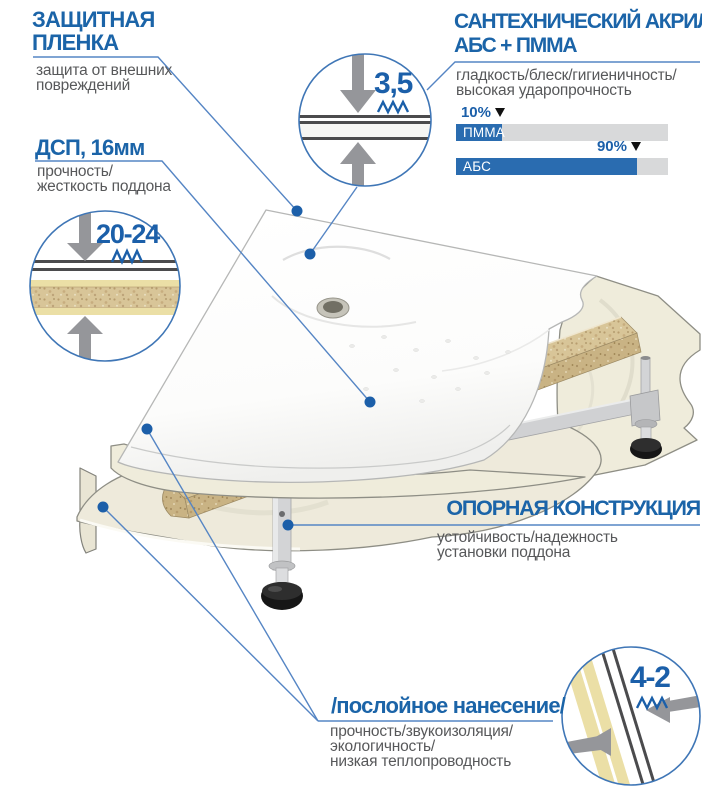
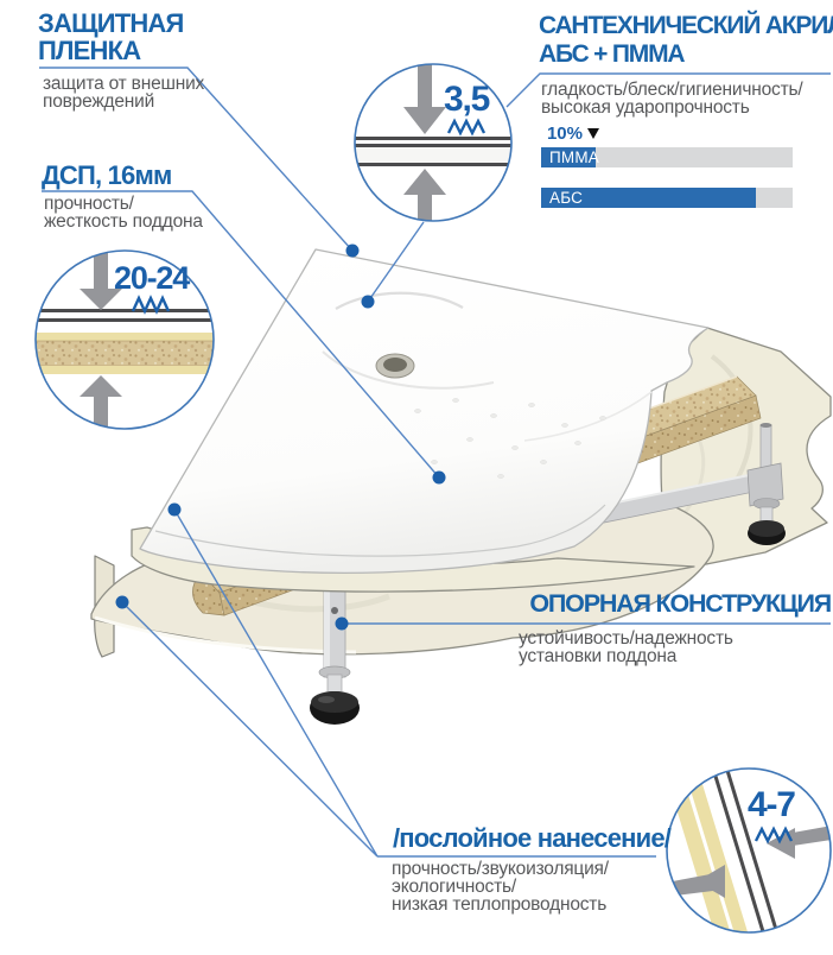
  ЗАЩИТНАЯ
  ПЛЕНКА
  защита от внешних
  повреждений
  ДСП, 16мм
  прочность/
  жесткость поддона
  САНТЕХНИЧЕСКИЙ АКРИ
  АБС + ПММА
  гладкость/блеск/гигиеничность/
  высокая ударопрочность
  10%
  ПММА
- 90%
  АБС
  ОПОРНАЯ КОНСТРУКЦИЯ
  устойчивость/надежность
  установки поддона
  /послойное нанесение/
  прочность/звукоизоляция/
  экологичность/
  низкая теплопроводность
  20-24
  3,5
- 4-2
+ 4-7
